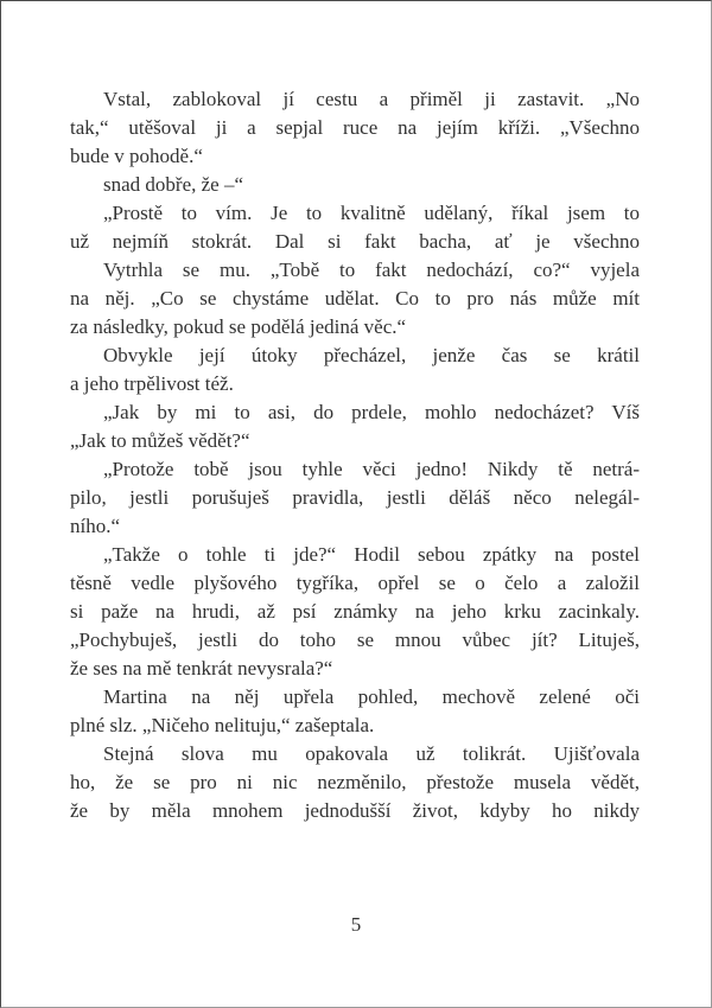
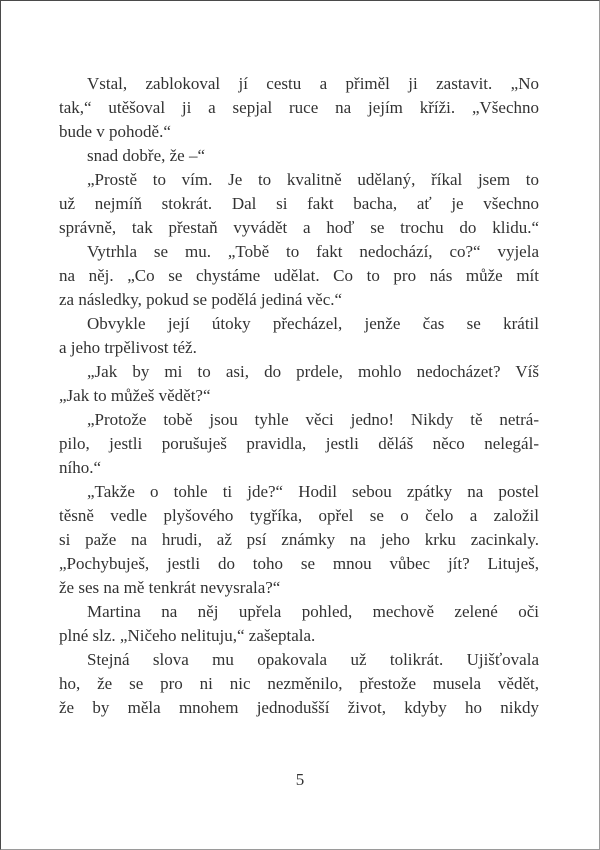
  Vstal, zablokoval jí cestu a přiměl ji zastavit. „No
  tak,“ utěšoval ji a sepjal ruce na jejím kříži. „Všechno
  bude v pohodě.“
  snad dobře, že –“
  „Prostě to vím. Je to kvalitně udělaný, říkal jsem to
  už nejmíň stokrát. Dal si fakt bacha, ať je všechno
+ správně, tak přestaň vyvádět a hoď se trochu do klidu.“
  Vytrhla se mu. „Tobě to fakt nedochází, co?“ vyjela
  na něj. „Co se chystáme udělat. Co to pro nás může mít
  za následky, pokud se podělá jediná věc.“
  Obvykle její útoky přecházel, jenže čas se krátil
  a jeho trpělivost též.
  „Jak by mi to asi, do prdele, mohlo nedocházet? Víš
  „Jak to můžeš vědět?“
  „Protože tobě jsou tyhle věci jedno! Nikdy tě netrá-
  pilo, jestli porušuješ pravidla, jestli děláš něco nelegál-
  ního.“
  „Takže o tohle ti jde?“ Hodil sebou zpátky na postel
  těsně vedle plyšového tygříka, opřel se o čelo a založil
  si paže na hrudi, až psí známky na jeho krku zacinkaly.
  „Pochybuješ, jestli do toho se mnou vůbec jít? Lituješ,
  že ses na mě tenkrát nevysrala?“
  Martina na něj upřela pohled, mechově zelené oči
  plné slz. „Ničeho nelituju,“ zašeptala.
  Stejná slova mu opakovala už tolikrát. Ujišťovala
  ho, že se pro ni nic nezměnilo, přestože musela vědět,
  že by měla mnohem jednodušší život, kdyby ho nikdy
  5
